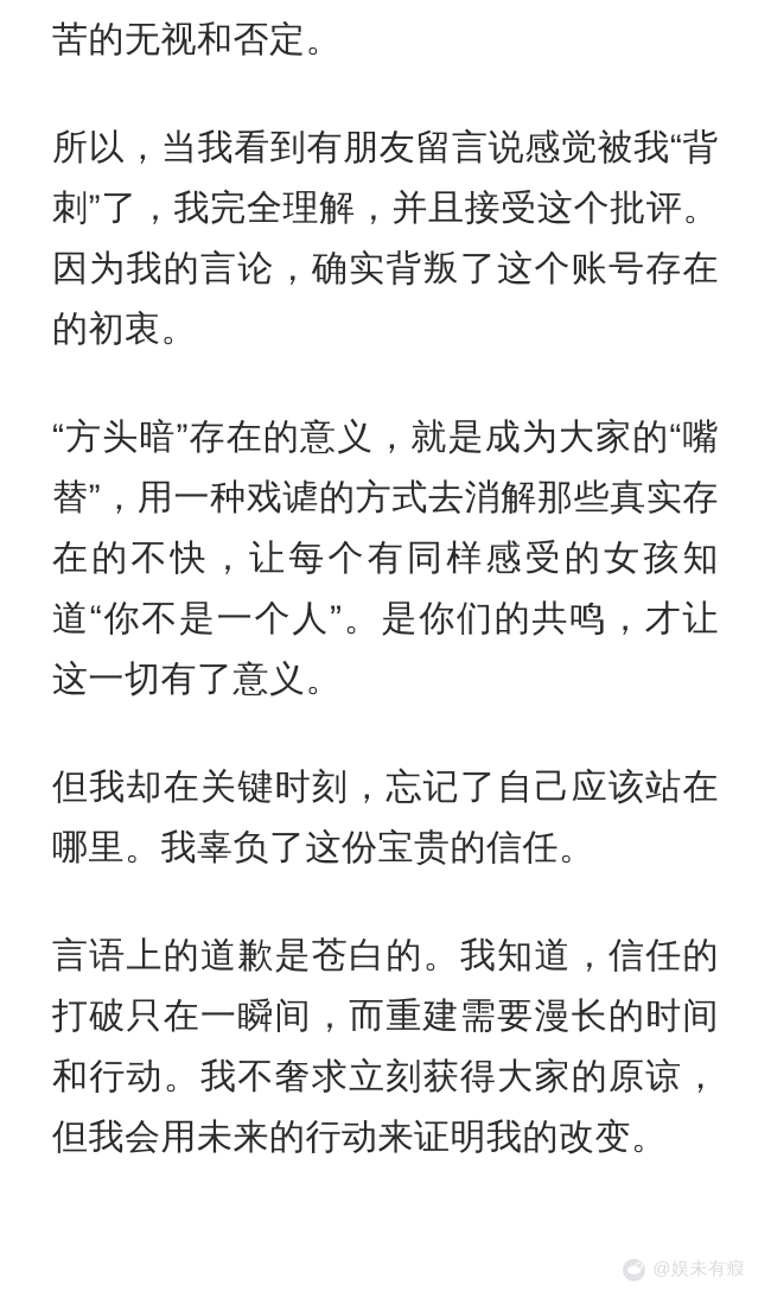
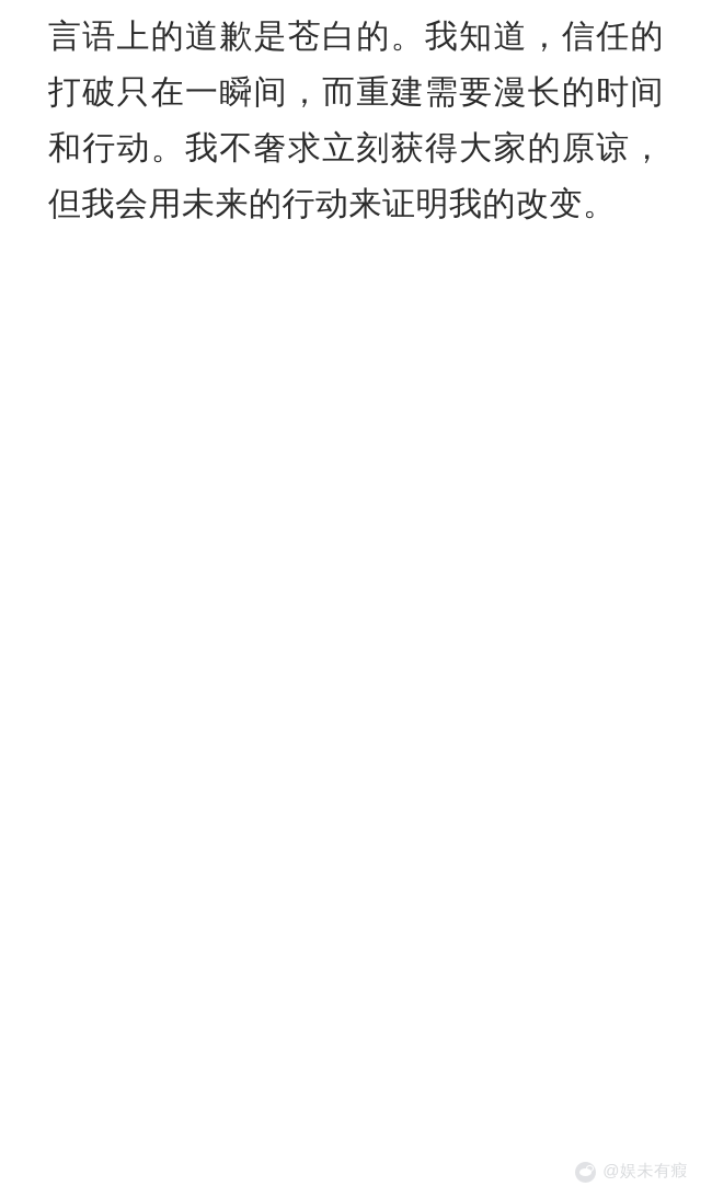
- 苦的无视和否定。
- 所以，当我看到有朋友留言说感觉被我“背刺”了，我完全理解，并且接受这个批评。因为我的言论，确实背叛了这个账号存在的初衷。
- “方头暗”存在的意义，就是成为大家的“嘴替”，用一种戏谑的方式去消解那些真实存在的不快，让每个有同样感受的女孩知道“你不是一个人”。是你们的共鸣，才让这一切有了意义。
- 但我却在关键时刻，忘记了自己应该站在哪里。我辜负了这份宝贵的信任。
  言语上的道歉是苍白的。我知道，信任的打破只在一瞬间，而重建需要漫长的时间和行动。我不奢求立刻获得大家的原谅，但我会用未来的行动来证明我的改变。
  @娱未有瘕
